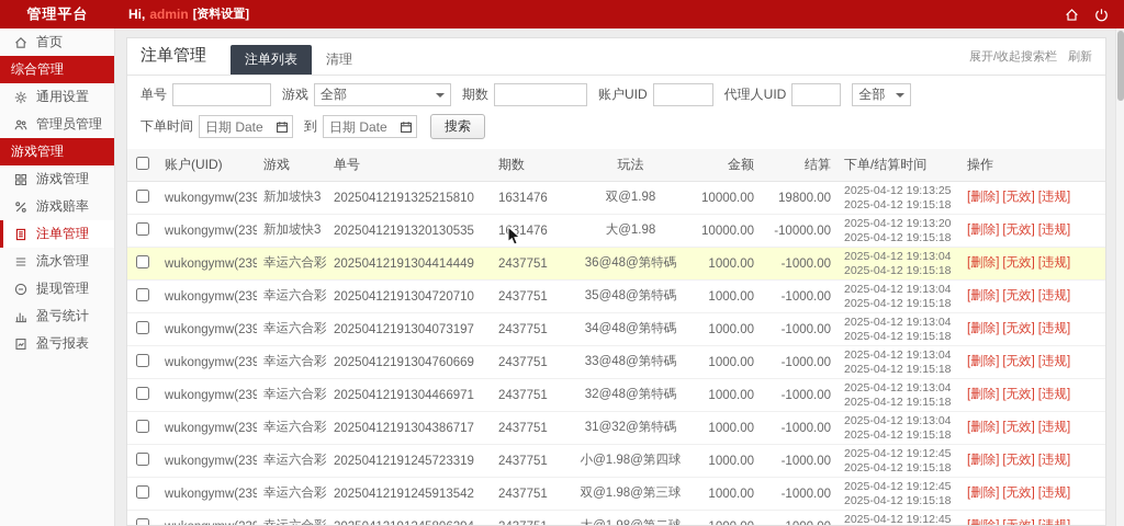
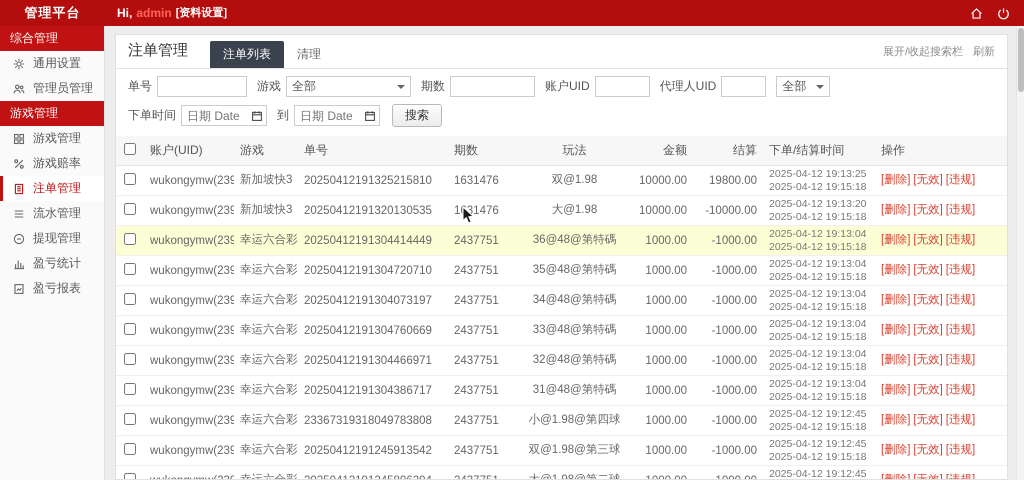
  管理平台
  Hi,
  admin
  [资料设置]
- 首页
  综合管理
  通用设置
  管理员管理
  游戏管理
  游戏管理
  游戏赔率
  注单管理
  流水管理
  提现管理
  盈亏统计
  盈亏报表
  注单管理
  注单列表
  清理
  展开/收起搜索栏
  刷新
  单号
  游戏
  全部
  期数
  账户UID
  代理人UID
  全部
  下单时间
  日期 Date
  到
  日期 Date
  搜索
  	账户(UID)	游戏	单号	期数	玩法	金额	结算	下单/结算时间	操作
  	wukongymw(239	新加坡快3	20250412191325215810	1631476	双@1.98	10000.00	19800.00	2025-04-12 19:13:25 2025-04-12 19:15:18	[删除] [无效] [违规]
  	wukongymw(239	新加坡快3	20250412191320130535	131476	大@1.98	10000.00	-10000.00	2025-04-12 19:13:20 2025-04-12 19:15:18	[删除] [无效] [违规]
  	wukongymw(239	幸运六合彩	20250412191304414449	2437751	36@48@第特碼	1000.00	-1000.00	2025-04-12 19:13:04 2025-04-12 19:15:18	[删除] [无效] [违规]
  	wukongymw(239	幸运六合彩	20250412191304720710	2437751	35@48@第特碼	1000.00	-1000.00	2025-04-12 19:13:04 2025-04-12 19:15:18	[删除] [无效] [违规]
  	wukongymw(239	幸运六合彩	20250412191304073197	2437751	34@48@第特碼	1000.00	-1000.00	2025-04-12 19:13:04 2025-04-12 19:15:18	[删除] [无效] [违规]
  	wukongymw(239	幸运六合彩	20250412191304760669	2437751	33@48@第特碼	1000.00	-1000.00	2025-04-12 19:13:04 2025-04-12 19:15:18	[删除] [无效] [违规]
  	wukongymw(239	幸运六合彩	20250412191304466971	2437751	32@48@第特碼	1000.00	-1000.00	2025-04-12 19:13:04 2025-04-12 19:15:18	[删除] [无效] [违规]
- 	wukongymw(239	幸运六合彩	20250412191304386717	2437751	31@32@第特碼	1000.00	-1000.00	2025-04-12 19:13:04 2025-04-12 19:15:18	[删除] [无效] [违规]
+ 	wukongymw(239	幸运六合彩	20250412191304386717	2437751	31@48@第特碼	1000.00	-1000.00	2025-04-12 19:13:04 2025-04-12 19:15:18	[删除] [无效] [违规]
- 	wukongymw(239	幸运六合彩	20250412191245723319	2437751	小@1.98@第四球	1000.00	-1000.00	2025-04-12 19:12:45 2025-04-12 19:15:18	[删除] [无效] [违规]
+ 	wukongymw(239	幸运六合彩	23367319318049783808	2437751	小@1.98@第四球	1000.00	-1000.00	2025-04-12 19:12:45 2025-04-12 19:15:18	[删除] [无效] [违规]
  	wukongymw(239	幸运六合彩	20250412191245913542	2437751	双@1.98@第三球	1000.00	-1000.00	2025-04-12 19:12:45 2025-04-12 19:15:18	[删除] [无效] [违规]
